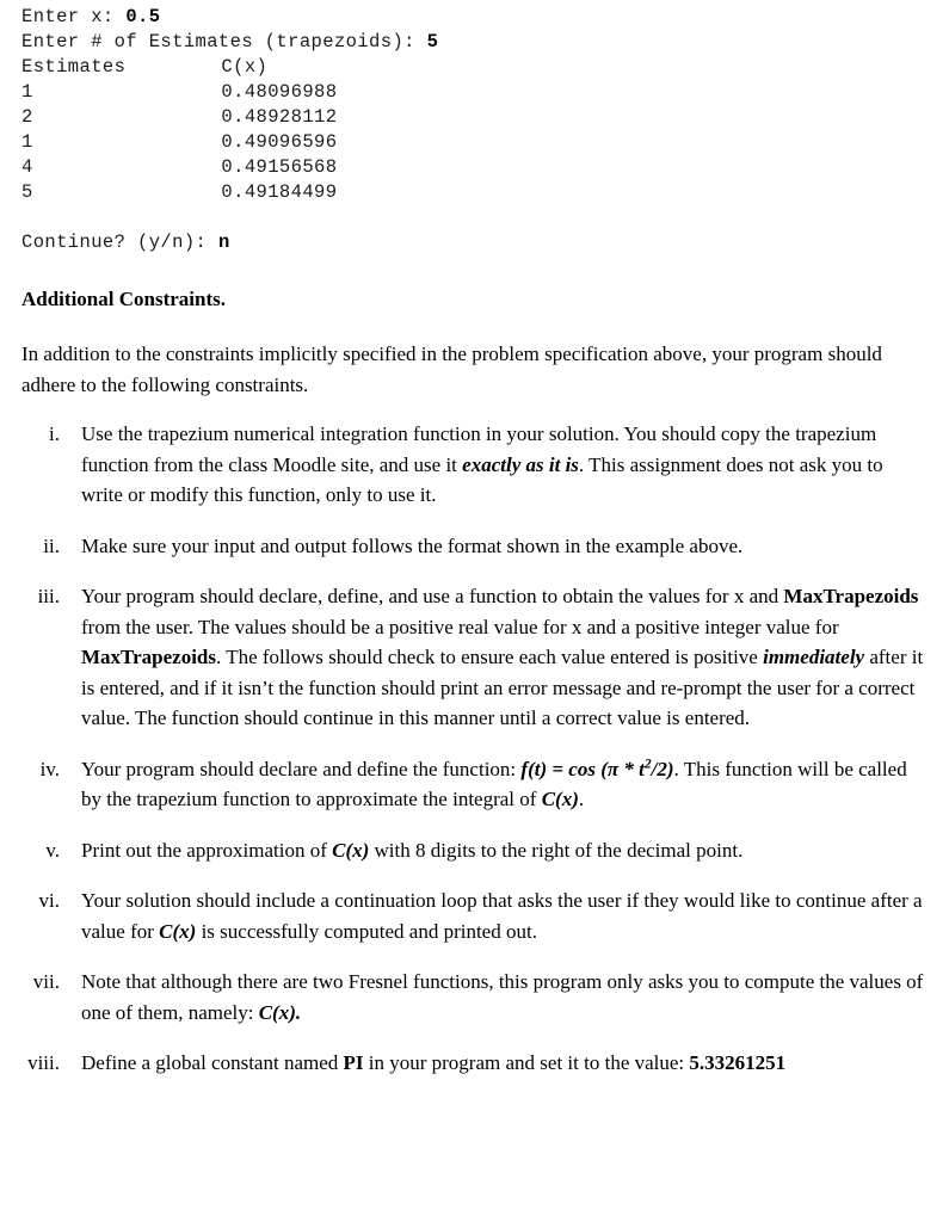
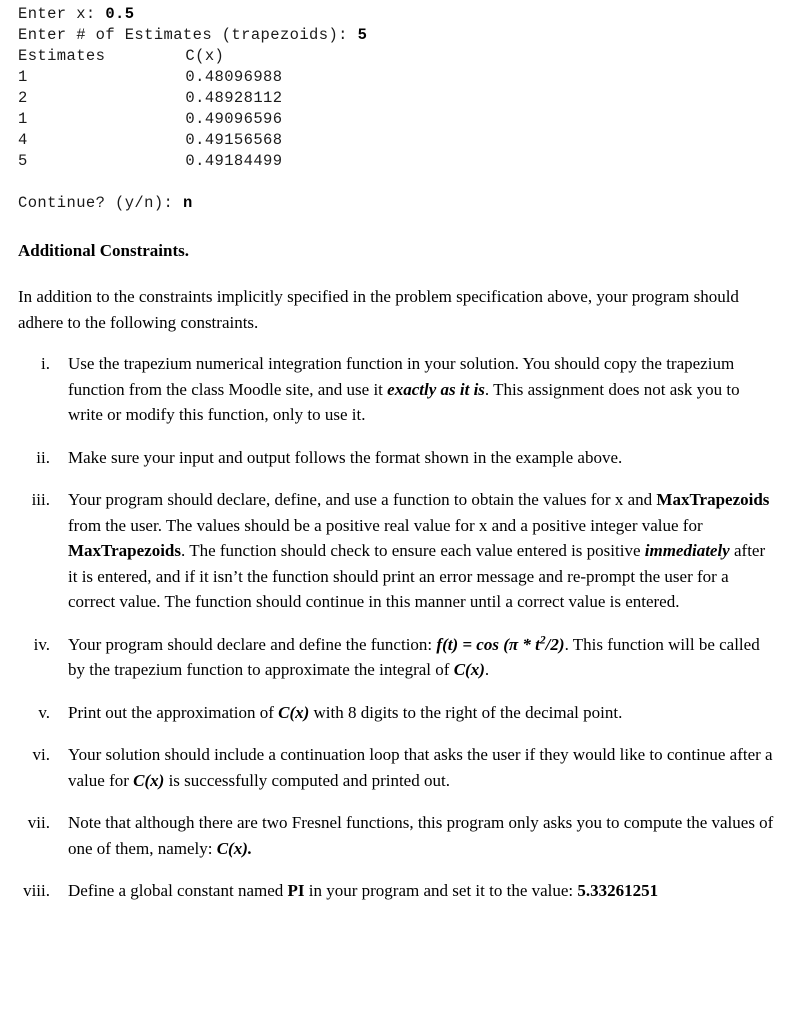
  Enter x: 0.5
  Enter # of Estimates (trapezoids): 5
  Estimates C(x)
  1 0.48096988
  2 0.48928112
  1 0.49096596
  4 0.49156568
  5 0.49184499
  Continue? (y/n): n
  Additional Constraints.
  In addition to the constraints implicitly specified in the problem specification above, your program should adhere to the following constraints.
  i.
  Use the trapezium numerical integration function in your solution. You should copy the trapezium function from the class Moodle site, and use it exactly as it is. This assignment does not ask you to write or modify this function, only to use it.
  ii.
  Make sure your input and output follows the format shown in the example above.
  iii.
- Your program should declare, define, and use a function to obtain the values for x and MaxTrapezoids from the user. The values should be a positive real value for x and a positive integer value for MaxTrapezoids. The follows should check to ensure each value entered is positive immediately after it is entered, and if it isn’t the function should print an error message and re-prompt the user for a correct value. The function should continue in this manner until a correct value is entered.
+ Your program should declare, define, and use a function to obtain the values for x and MaxTrapezoids from the user. The values should be a positive real value for x and a positive integer value for MaxTrapezoids. The function should check to ensure each value entered is positive immediately after it is entered, and if it isn’t the function should print an error message and re-prompt the user for a correct value. The function should continue in this manner until a correct value is entered.
  iv.
  Your program should declare and define the function: f(t) = cos (π * t2/2). This function will be called by the trapezium function to approximate the integral of C(x).
  v.
  Print out the approximation of C(x) with 8 digits to the right of the decimal point.
  vi.
  Your solution should include a continuation loop that asks the user if they would like to continue after a value for C(x) is successfully computed and printed out.
  vii.
  Note that although there are two Fresnel functions, this program only asks you to compute the values of one of them, namely: C(x).
  viii.
  Define a global constant named PI in your program and set it to the value: 5.33261251
